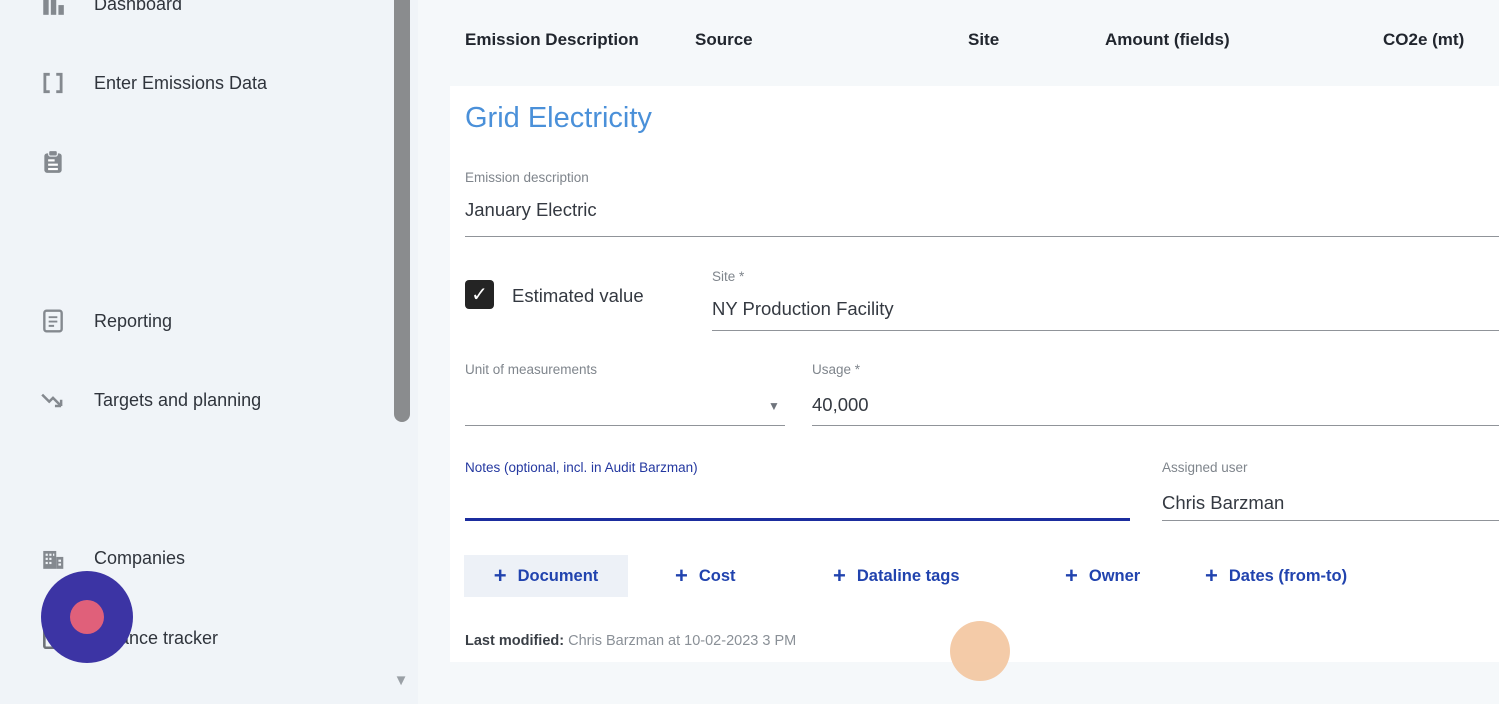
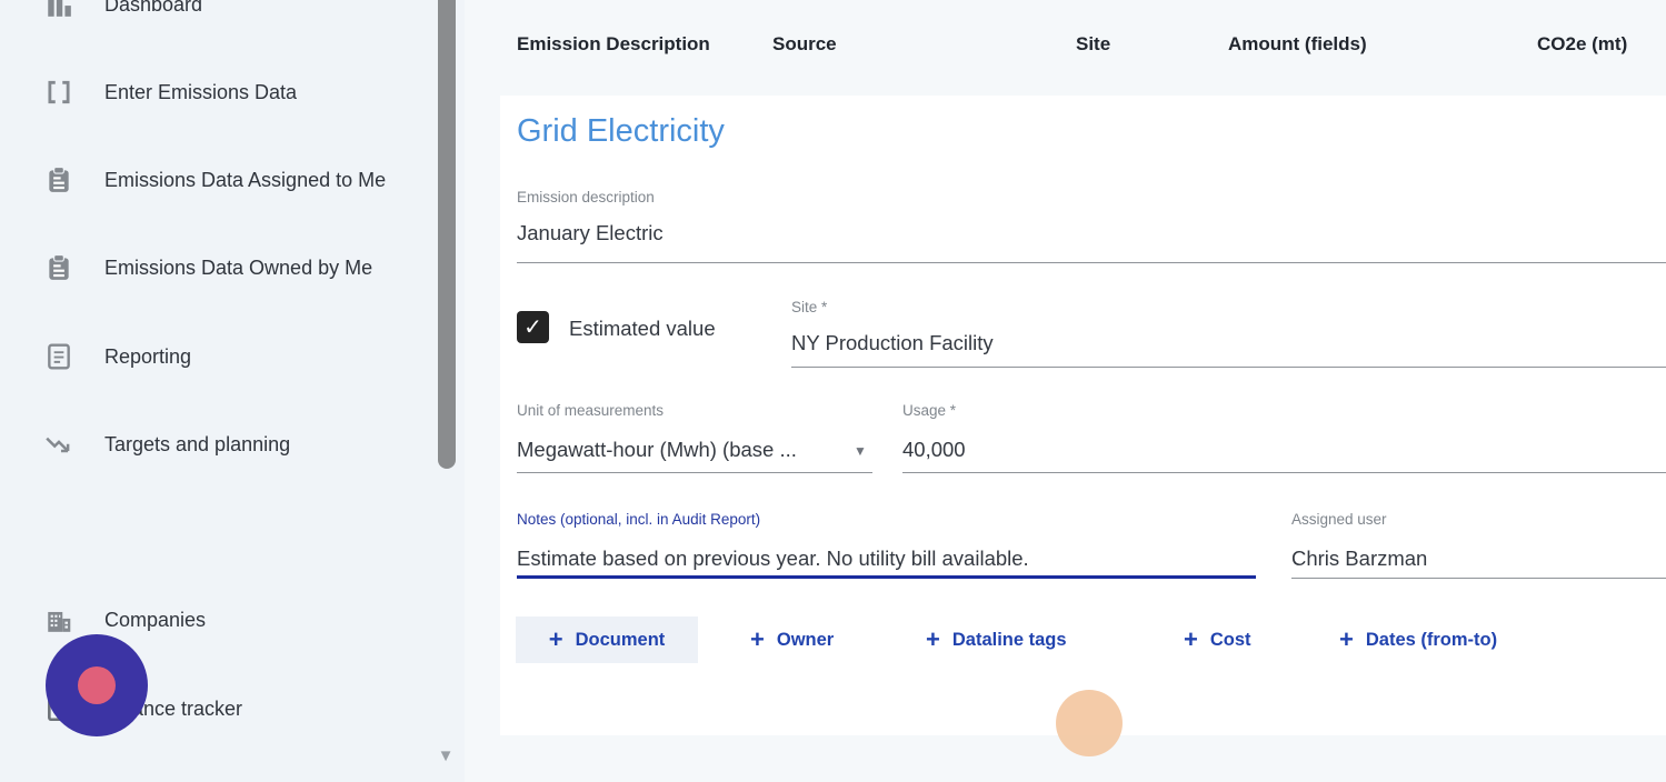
  Dashboard
  Enter Emissions Data
+ Emissions Data Assigned to Me
+ Emissions Data Owned by Me
  Reporting
  Targets and planning
  Companies
  nce tracker
  ▼
  Emission Description
  Source
  Site
  Amount (fields)
  CO2e (mt)
  Grid Electricity
  Emission description
  January Electric
  ✓
  Estimated value
  Site *
  NY Production Facility
  Unit of measurements
+ Megawatt-hour (Mwh) (base ...
  ▼
  Usage *
  40,000
- Notes (optional, incl. in Audit Barzman)
+ Notes (optional, incl. in Audit Report)
+ Estimate based on previous year. No utility bill available.
  Assigned user
  Chris Barzman
  +
  Document
  +
- Cost
+ Owner
  +
  Dataline tags
  +
- Owner
+ Cost
  +
  Dates (from-to)
- Last modified: Chris Barzman at 10-02-2023 3 PM
